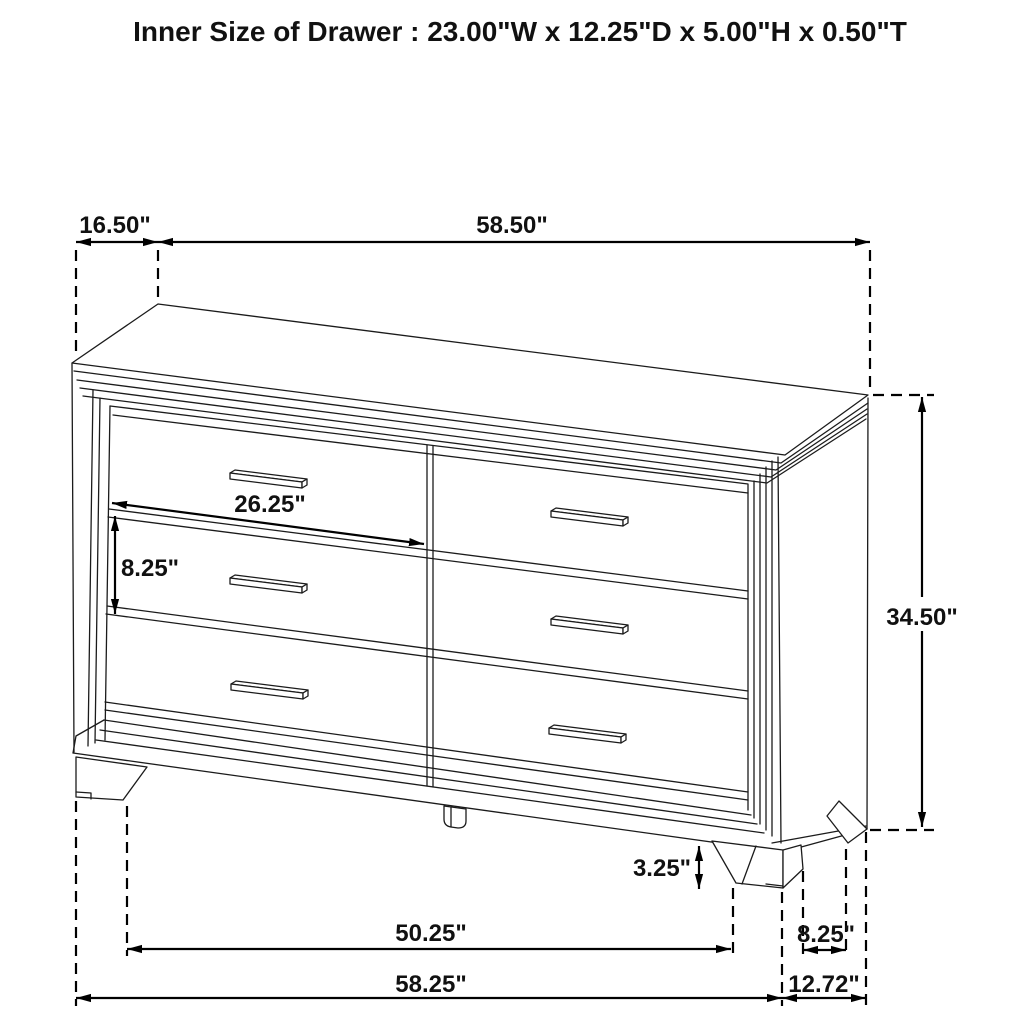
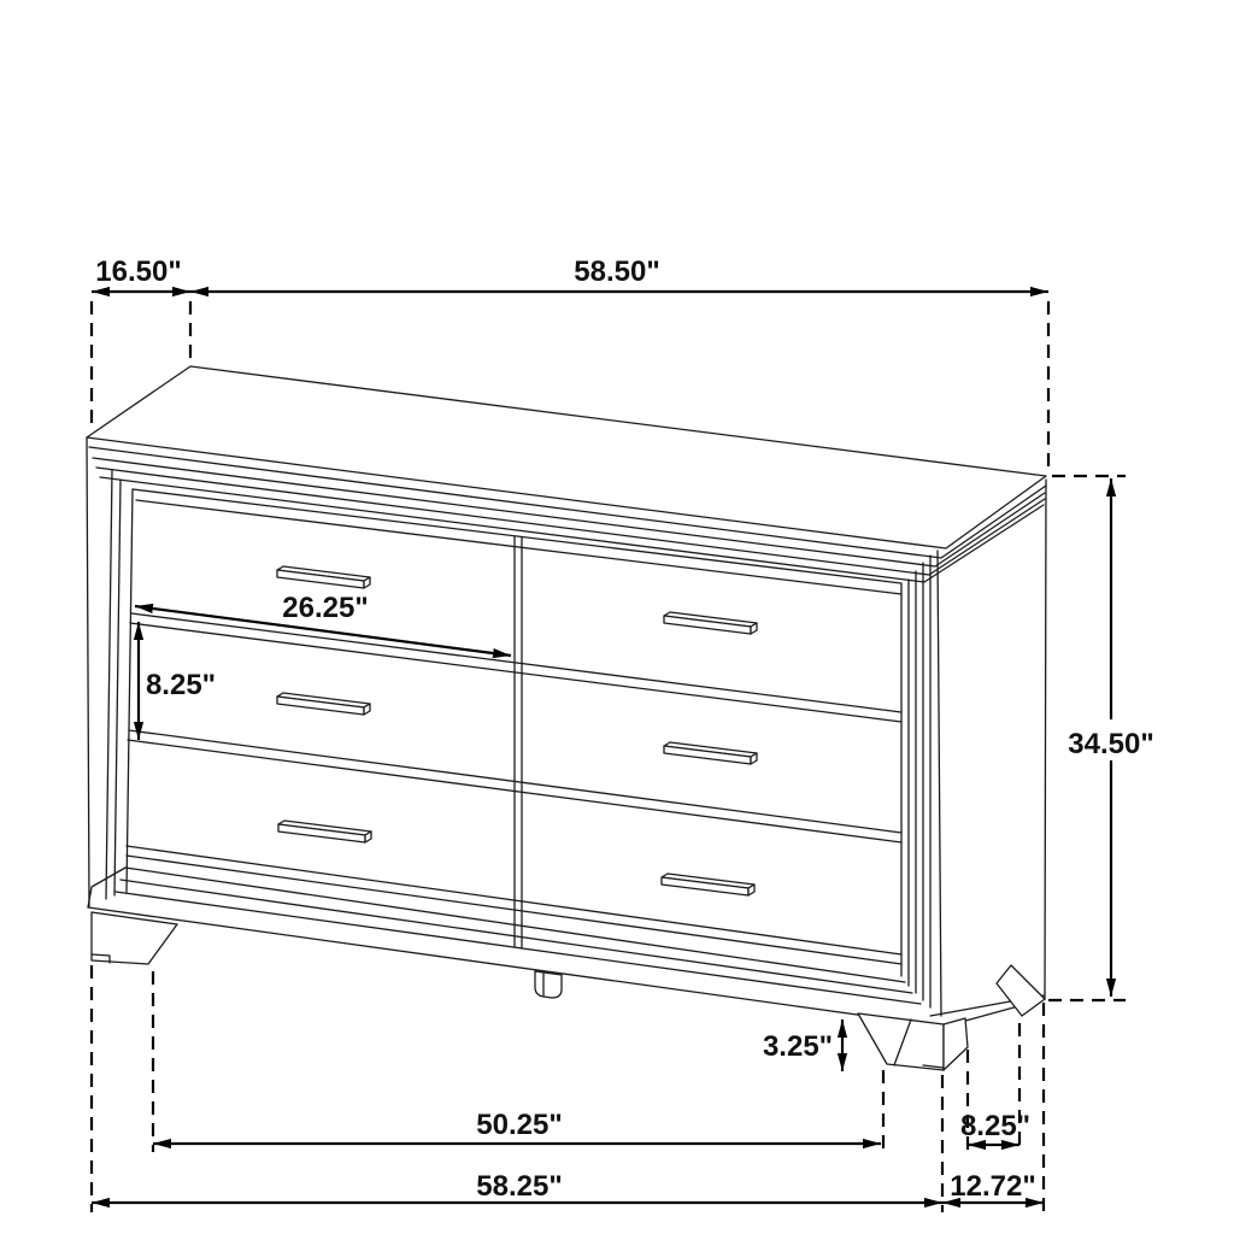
- Inner Size of Drawer : 23.00"W x 12.25"D x 5.00"H x 0.50"T
  16.50"
  58.50"
  34.50"
  26.25"
  8.25"
  3.25"
  50.25"
  58.25"
  8.25"
  12.72"
